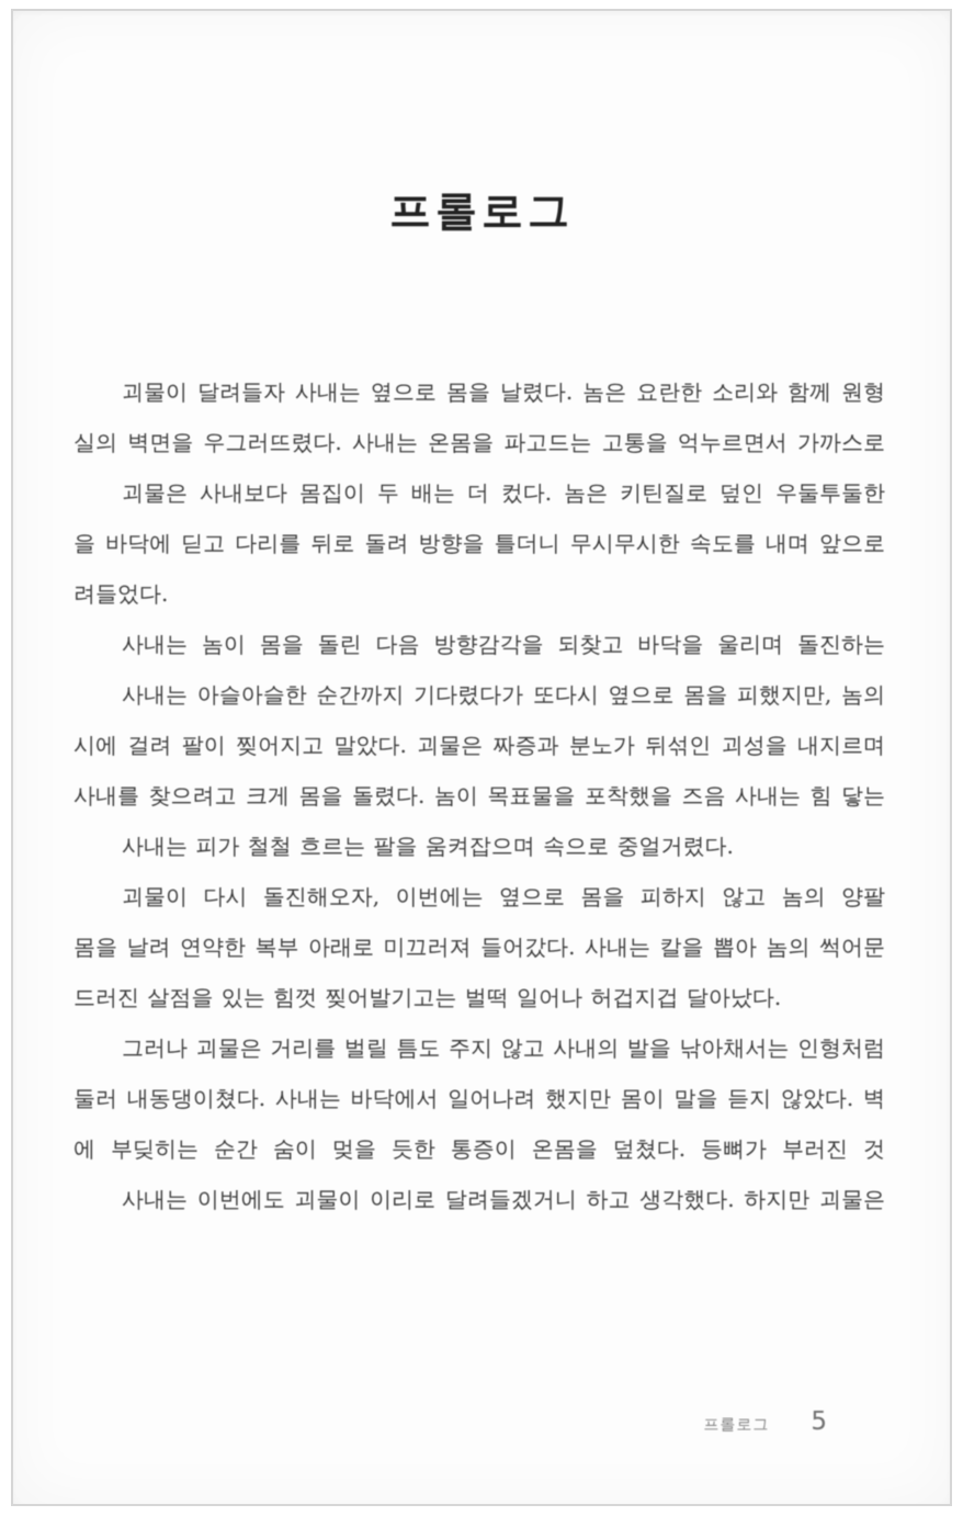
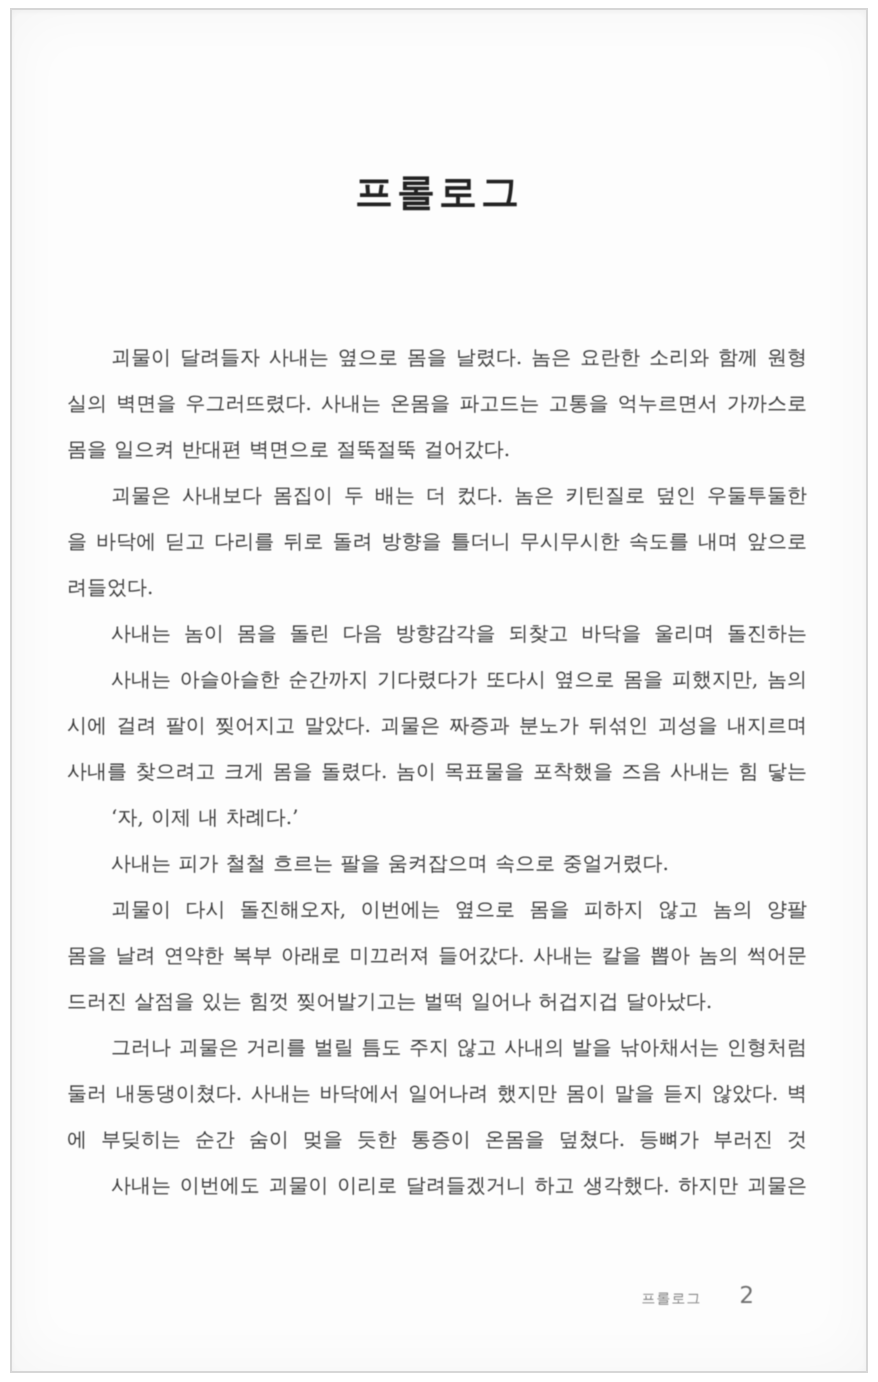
  프롤로그
  괴물이 달려들자 사내는 옆으로 몸을 날렸다. 놈은 요란한 소리와 함께 원형
  실의 벽면을 우그러뜨렸다. 사내는 온몸을 파고드는 고통을 억누르면서 가까스로
+ 몸을 일으켜 반대편 벽면으로 절뚝절뚝 걸어갔다.
  괴물은 사내보다 몸집이 두 배는 더 컸다. 놈은 키틴질로 덮인 우둘투둘한
  을 바닥에 딛고 다리를 뒤로 돌려 방향을 틀더니 무시무시한 속도를 내며 앞으로
  려들었다.
  사내는 놈이 몸을 돌린 다음 방향감각을 되찾고 바닥을 울리며 돌진하는
  사내는 아슬아슬한 순간까지 기다렸다가 또다시 옆으로 몸을 피했지만, 놈의
  시에 걸려 팔이 찢어지고 말았다. 괴물은 짜증과 분노가 뒤섞인 괴성을 내지르며
  사내를 찾으려고 크게 몸을 돌렸다. 놈이 목표물을 포착했을 즈음 사내는 힘 닿는
+ ‘자, 이제 내 차례다.’
  사내는 피가 철철 흐르는 팔을 움켜잡으며 속으로 중얼거렸다.
  괴물이 다시 돌진해오자, 이번에는 옆으로 몸을 피하지 않고 놈의 양팔
  몸을 날려 연약한 복부 아래로 미끄러져 들어갔다. 사내는 칼을 뽑아 놈의 썩어문
  드러진 살점을 있는 힘껏 찢어발기고는 벌떡 일어나 허겁지겁 달아났다.
  그러나 괴물은 거리를 벌릴 틈도 주지 않고 사내의 발을 낚아채서는 인형처럼
  둘러 내동댕이쳤다. 사내는 바닥에서 일어나려 했지만 몸이 말을 듣지 않았다. 벽
  에 부딪히는 순간 숨이 멎을 듯한 통증이 온몸을 덮쳤다. 등뼈가 부러진 것
  사내는 이번에도 괴물이 이리로 달려들겠거니 하고 생각했다. 하지만 괴물은
  프롤로그
- 5
+ 2
